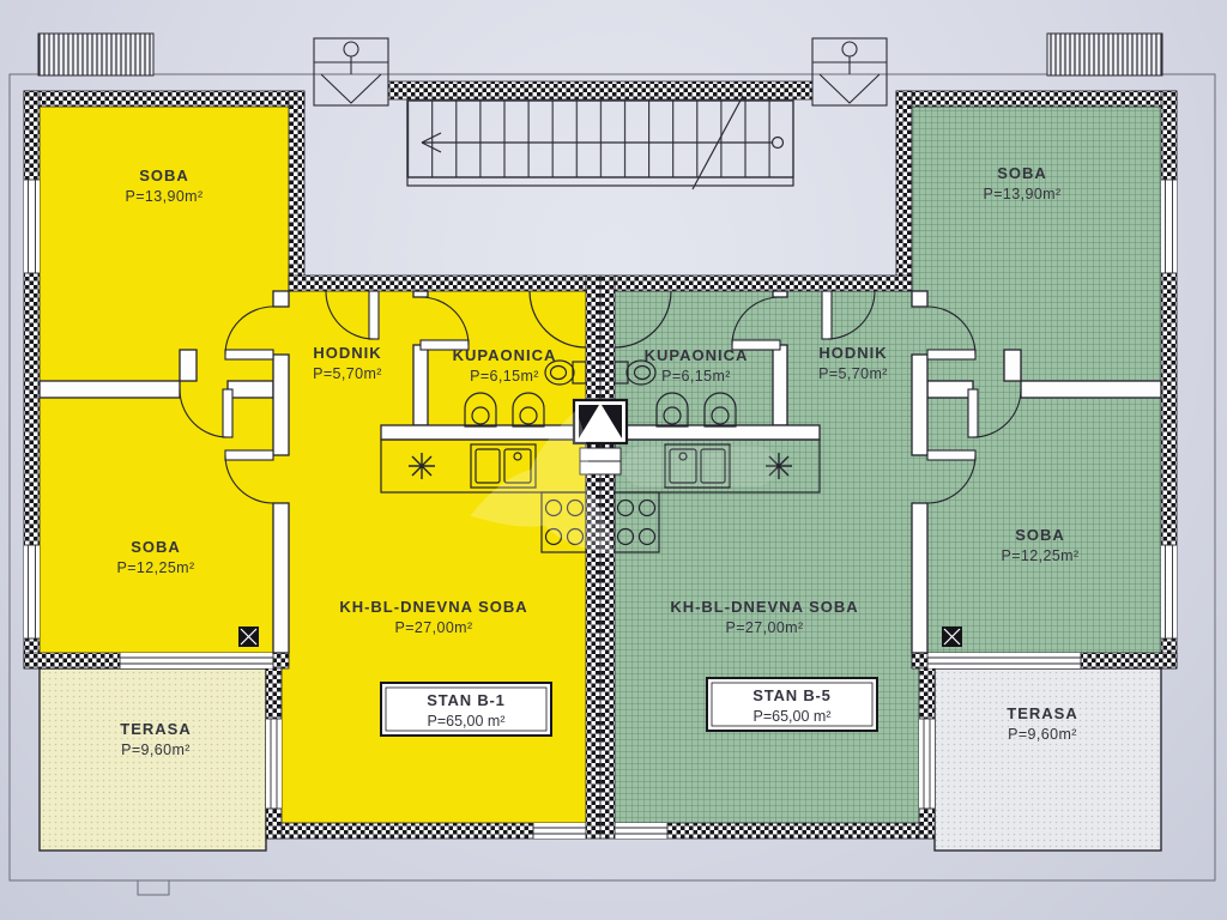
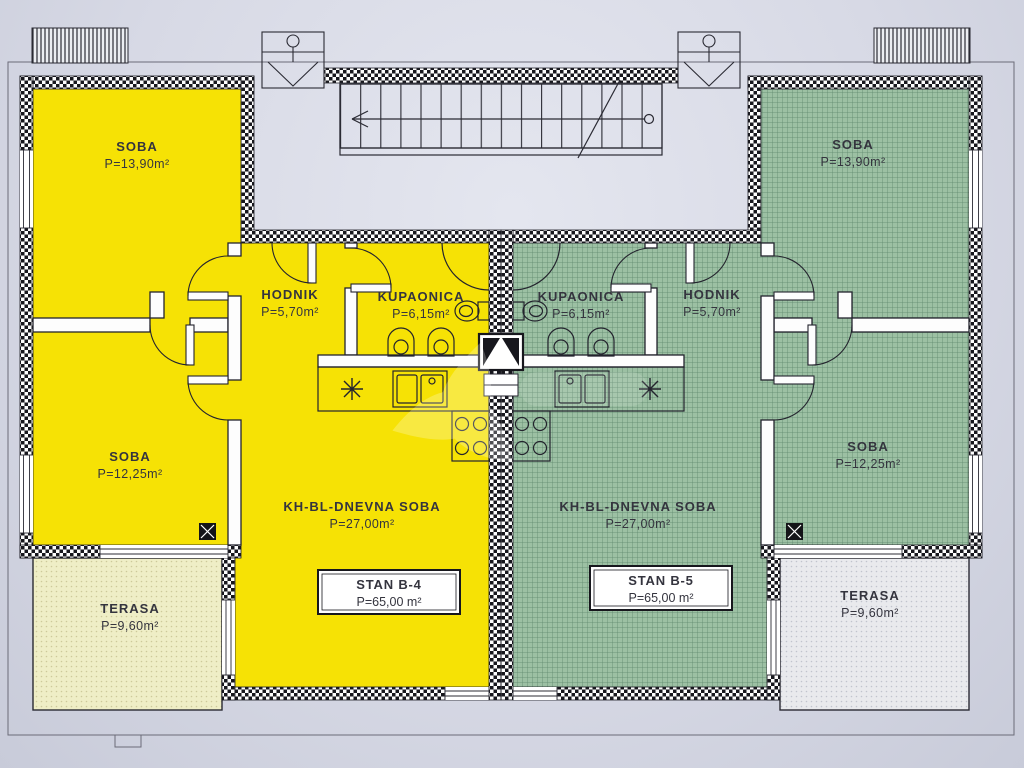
  SOBA
  P=13,90m²
  SOBA
  P=12,25m²
  HODNIK
  P=5,70m²
  KUPAONICA
  P=6,15m²
  KH-BL-DNEVNA SOBA
  P=27,00m²
  TERASA
  P=9,60m²
- STAN B-1
+ STAN B-4
  P=65,00 m²
  SOBA
  P=13,90m²
  SOBA
  P=12,25m²
  HODNIK
  P=5,70m²
  KUPAONICA
  P=6,15m²
  KH-BL-DNEVNA SOBA
  P=27,00m²
  TERASA
  P=9,60m²
  STAN B-5
  P=65,00 m²
